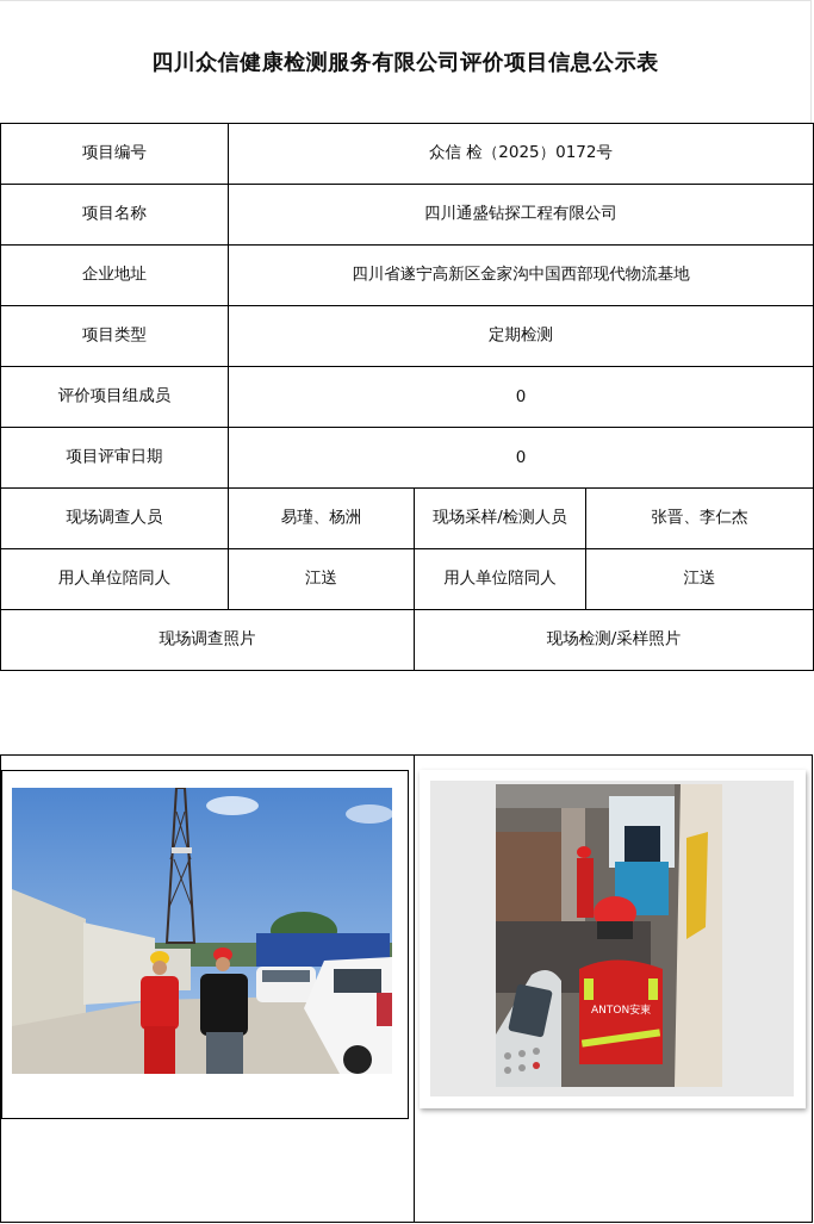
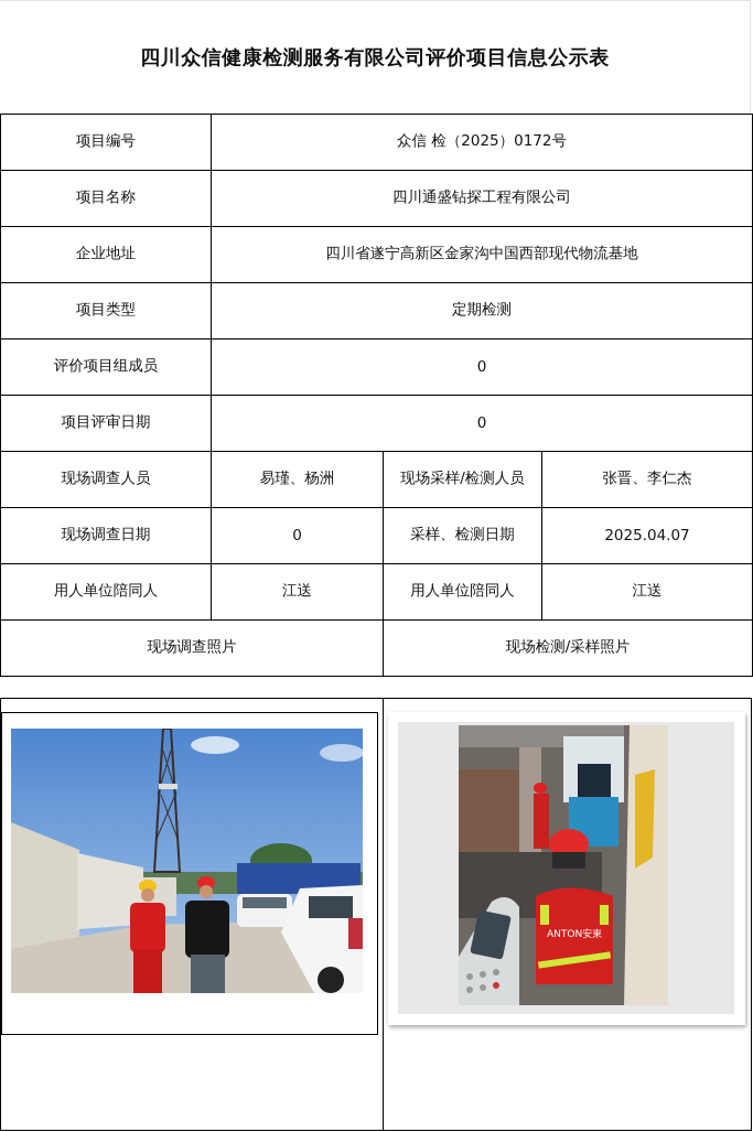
  四川众信健康检测服务有限公司评价项目信息公示表
  项目编号	众信 检（2025）0172号
  项目名称	四川通盛钻探工程有限公司
  企业地址	四川省遂宁高新区金家沟中国西部现代物流基地
  项目类型	定期检测
  评价项目组成员	0
  项目评审日期	0
  现场调查人员	易瑾、杨洲	现场采样/检测人员	张晋、李仁杰
+ 现场调查日期	0	采样、检测日期	2025.04.07
  用人单位陪同人	江送	用人单位陪同人	江送
  现场调查照片	现场检测/采样照片
  ANTON安東
